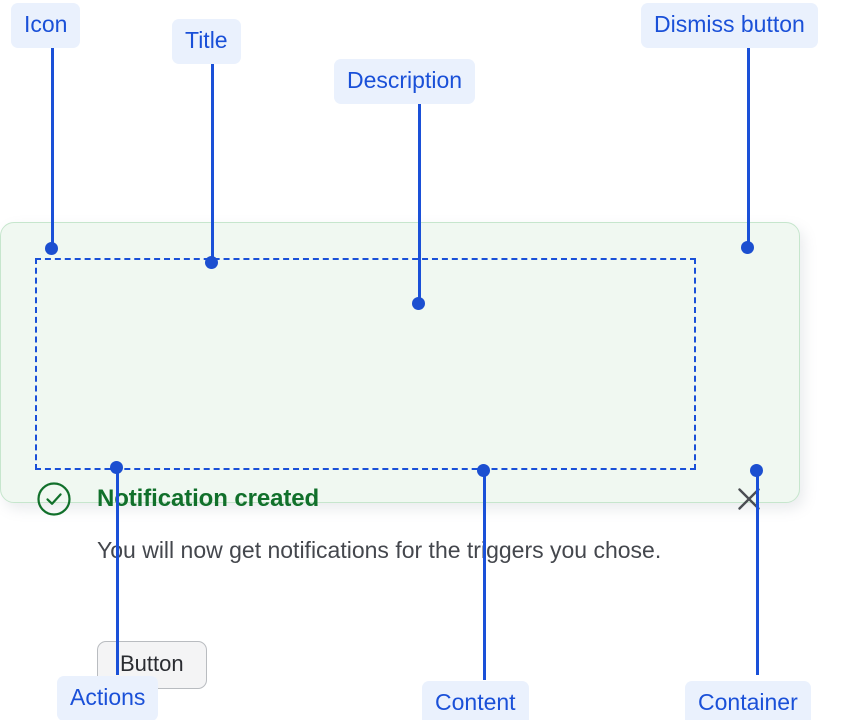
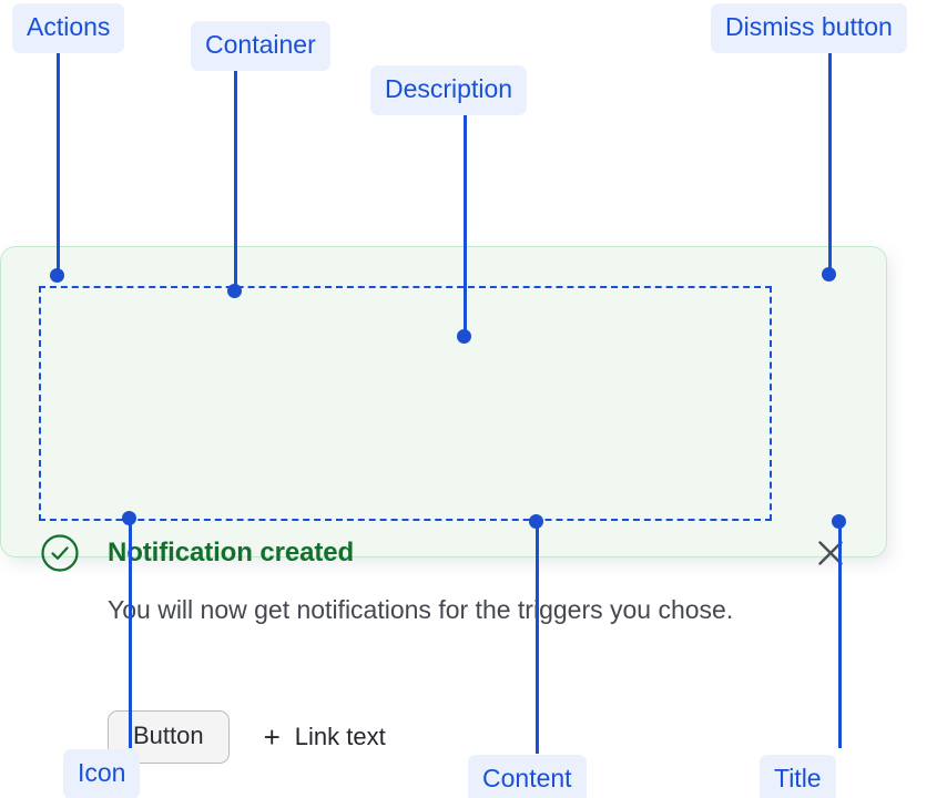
  Notification created
  Yu will now get notifications for the trggers you chose.
  Button
+ +
+ Link text
- Icon
+ Actions
- Title
+ Container
  Description
  Dismiss button
- Actions
+ Icon
  Content
- Container
+ Title
